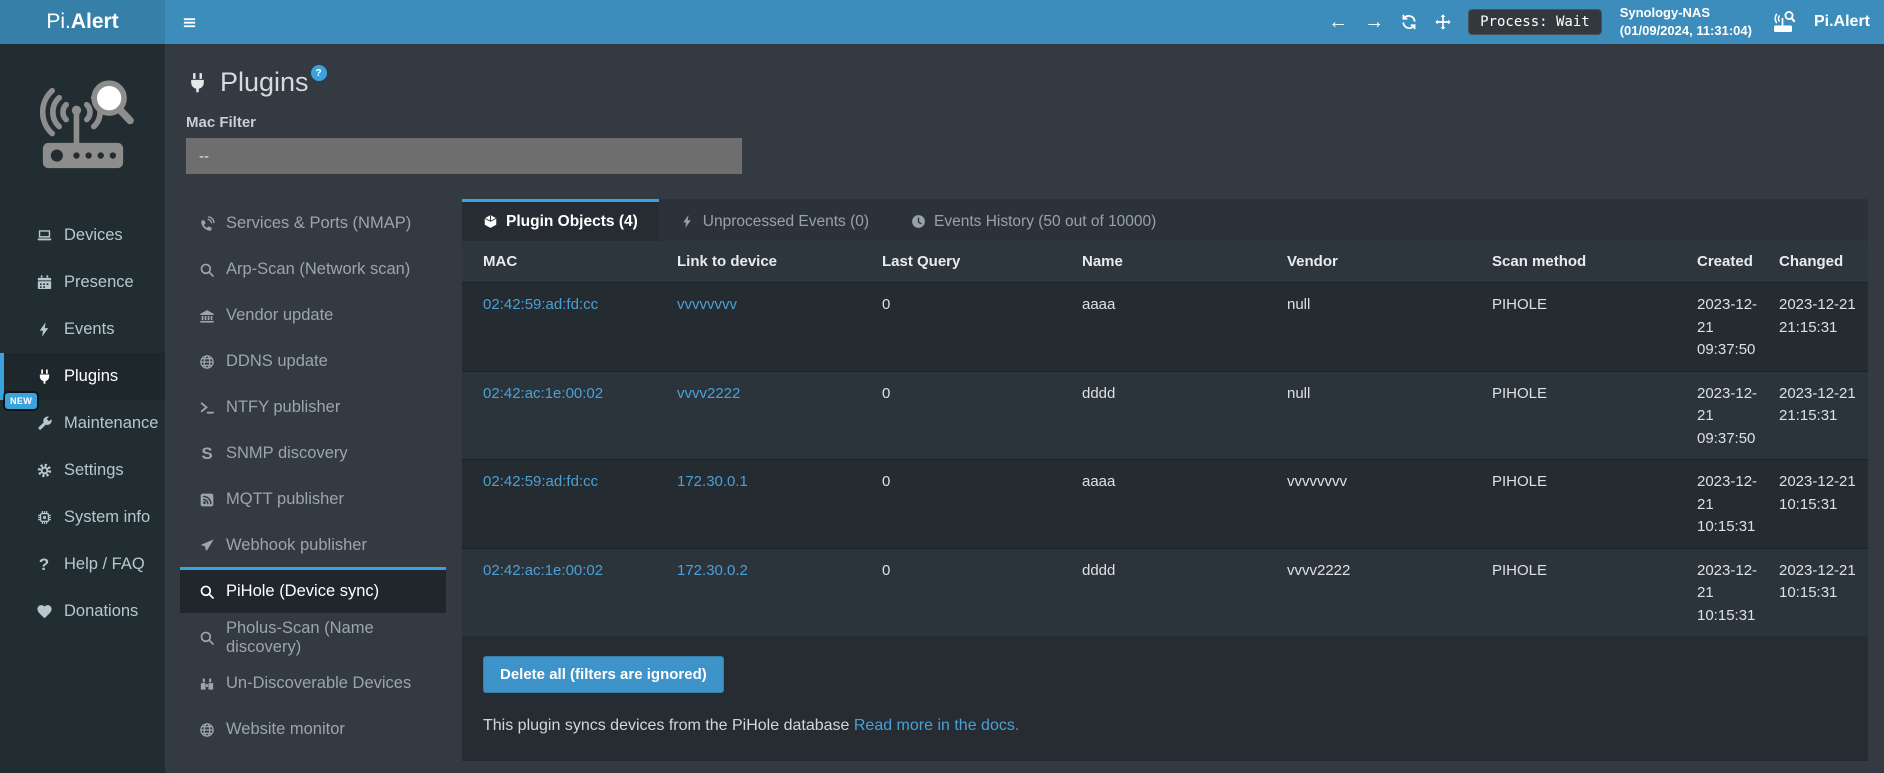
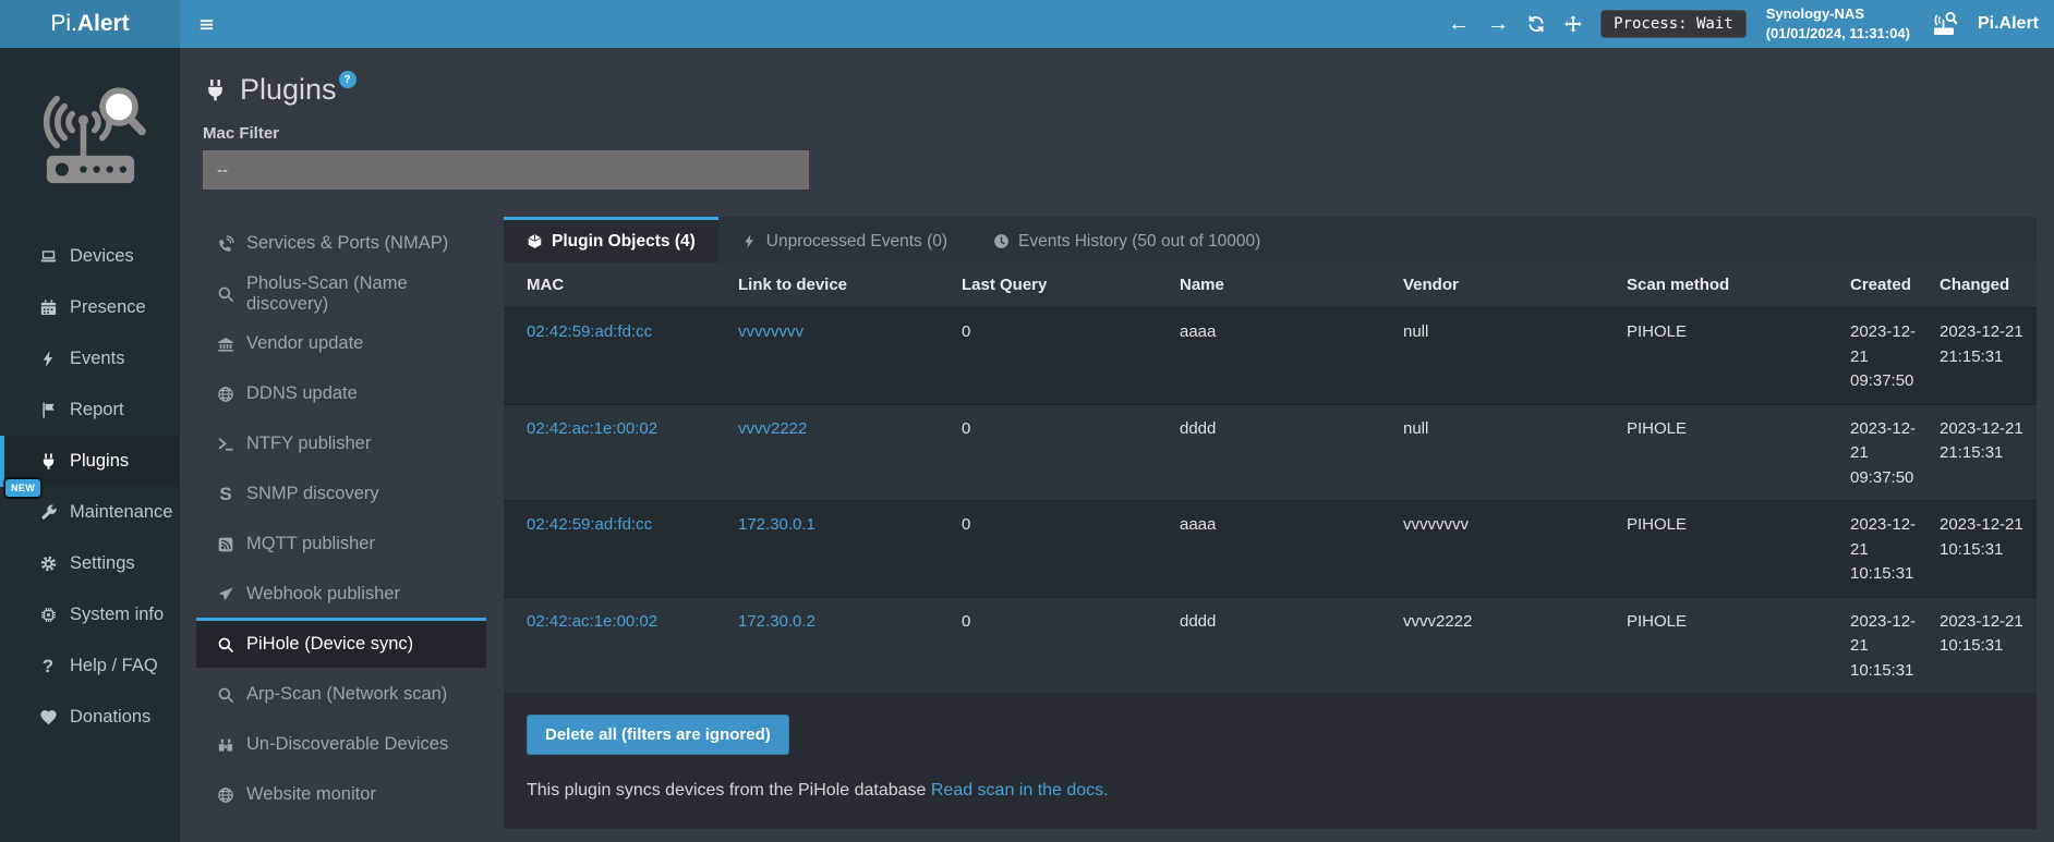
  Pi.
  Alert
  ←
  →
  Process: Wait
  Synology-NAS
- (01/09/2024, 11:31:04)
+ (01/01/2024, 11:31:04)
  Pi.Alert
  Devices
  Presence
  Events
+ Report
  Plugins
  NEW
  Maintenance
  Settings
  System info
  ?
  Help / FAQ
  Donations
  Plugins
  ?
  Mac Filter
  --
  Services & Ports (NMAP)
- Arp-Scan (Network scan)
+ Pholus-Scan (Name discovery)
  Vendor update
  DDNS update
  NTFY publisher
  S
  SNMP discovery
  MQTT publisher
  Webhook publisher
  PiHole (Device sync)
- Pholus-Scan (Name discovery)
+ Arp-Scan (Network scan)
  Un-Discoverable Devices
  Website monitor
  Plugin Objects (4)
  Unprocessed Events (0)
  Events History (50 out of 10000)
  MAC	Link to device	Last Query	Name	Vendor	Scan method	Created	Changed
  02:42:59:ad:fd:cc	vvvvvvvv	0	aaaa	null	PIHOLE	2023-12-21 09:37:50	2023-12-21 21:15:31
  02:42:ac:1e:00:02	vvvv2222	0	dddd	null	PIHOLE	2023-12-21 09:37:50	2023-12-21 21:15:31
  02:42:59:ad:fd:cc	172.30.0.1	0	aaaa	vvvvvvvv	PIHOLE	2023-12-21 10:15:31	2023-12-21 10:15:31
  02:42:ac:1e:00:02	172.30.0.2	0	dddd	vvvv2222	PIHOLE	2023-12-21 10:15:31	2023-12-21 10:15:31
  Delete all (filters are ignored)
- This plugin syncs devices from the PiHole database Read more in the docs.
+ This plugin syncs devices from the PiHole database Read scan in the docs.
